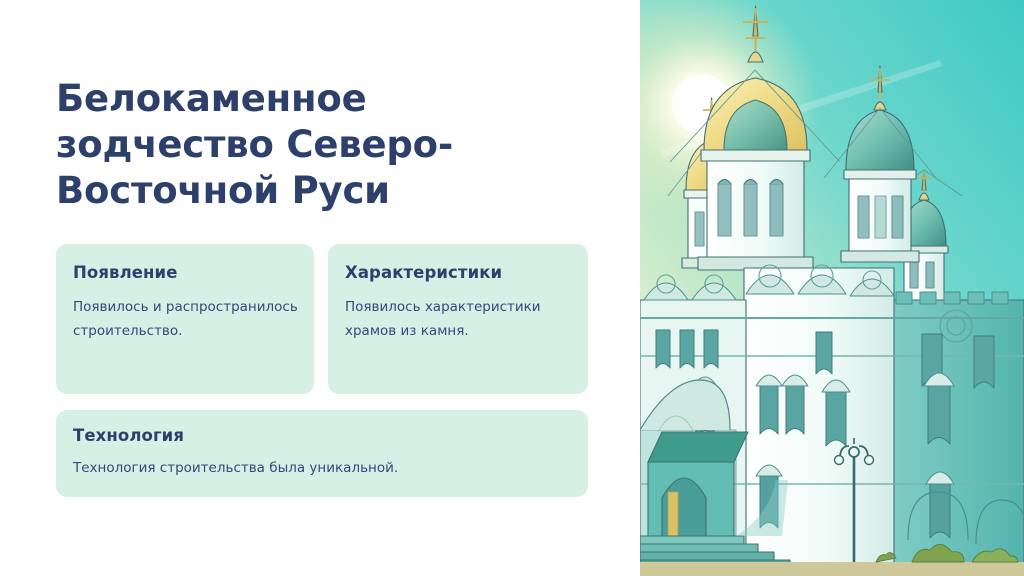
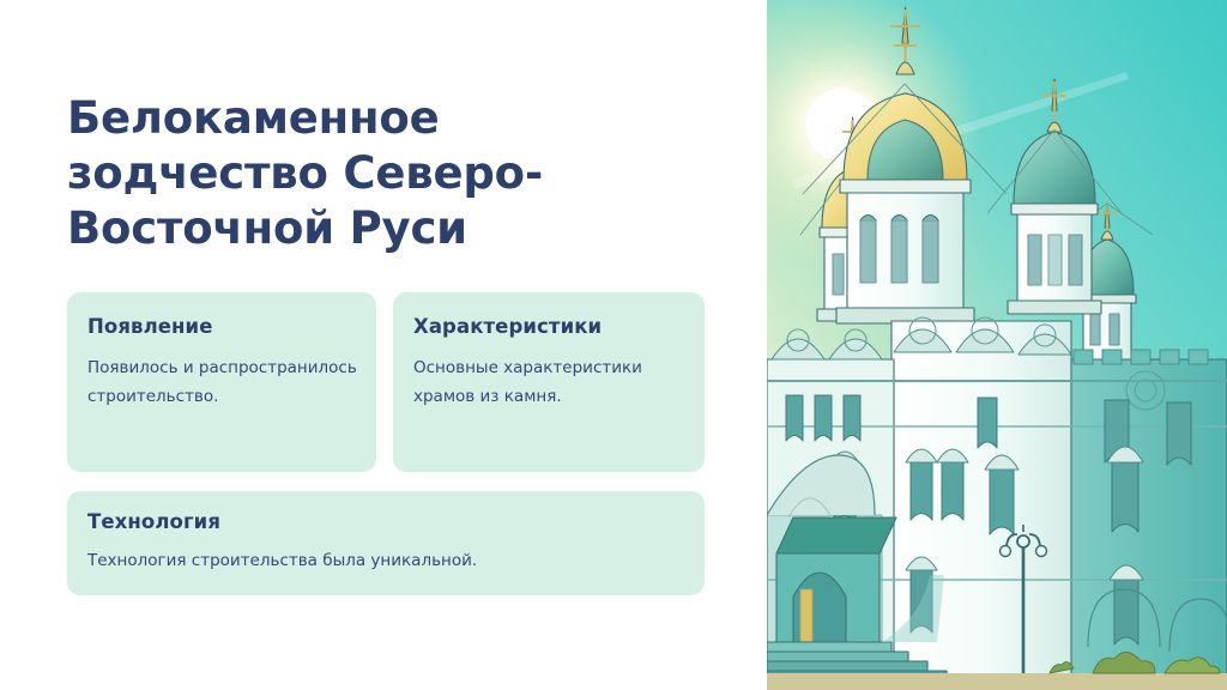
  Белокаменное зодчество Северо-Восточной Руси
  Появление
  Появилось и распространилось строительство.
  Характеристики
- Появилось характеристики храмов из камня.
+ Основные характеристики храмов из камня.
  Технология
  Технология строительства была уникальной.
